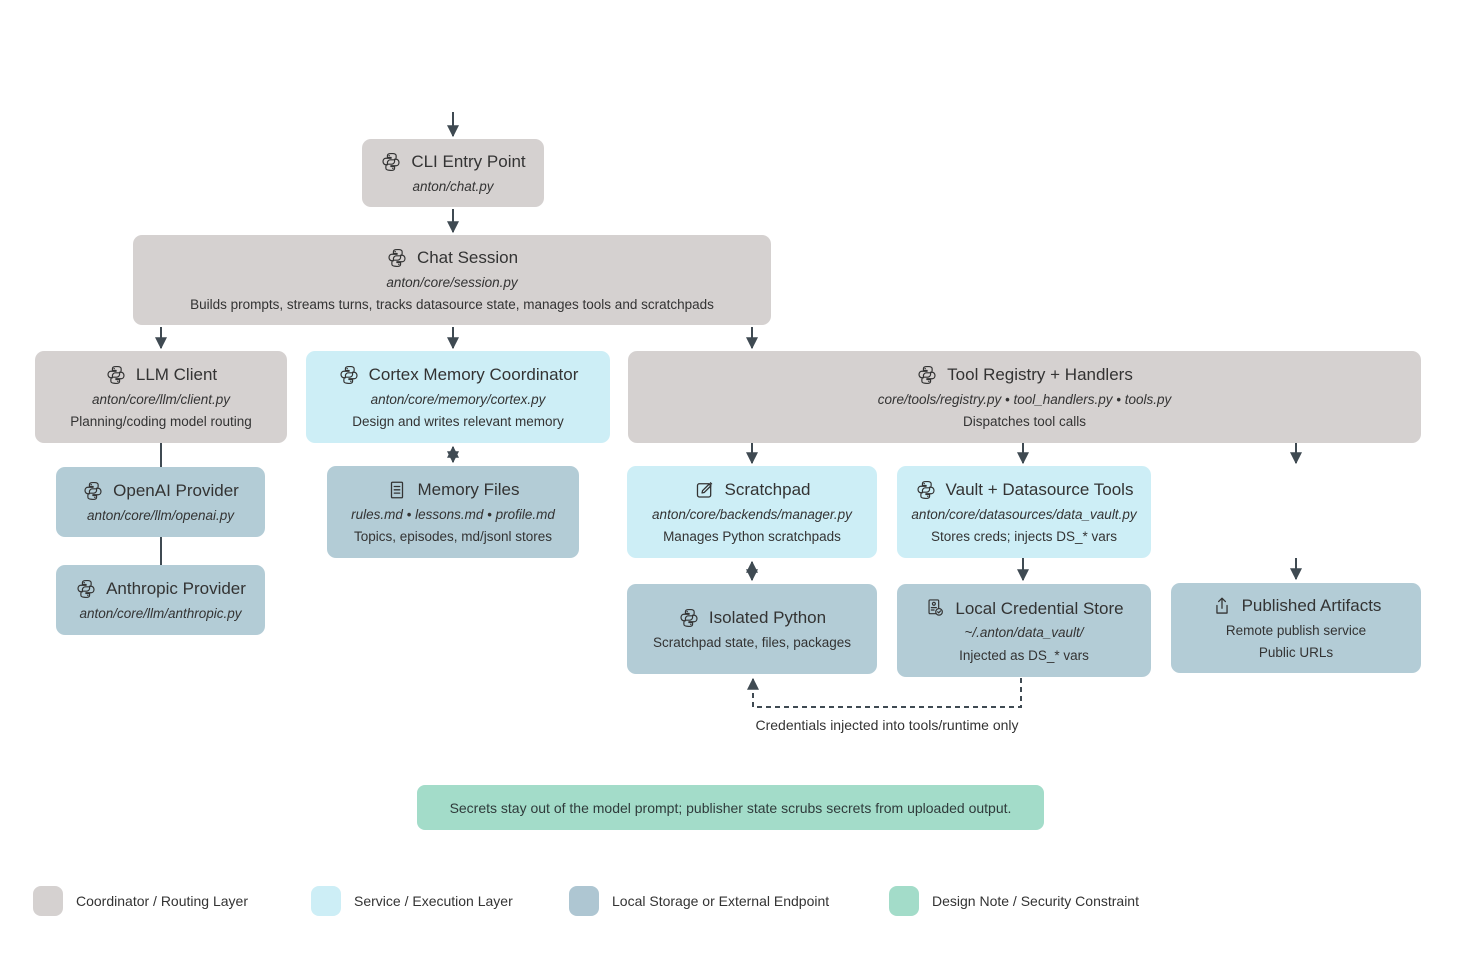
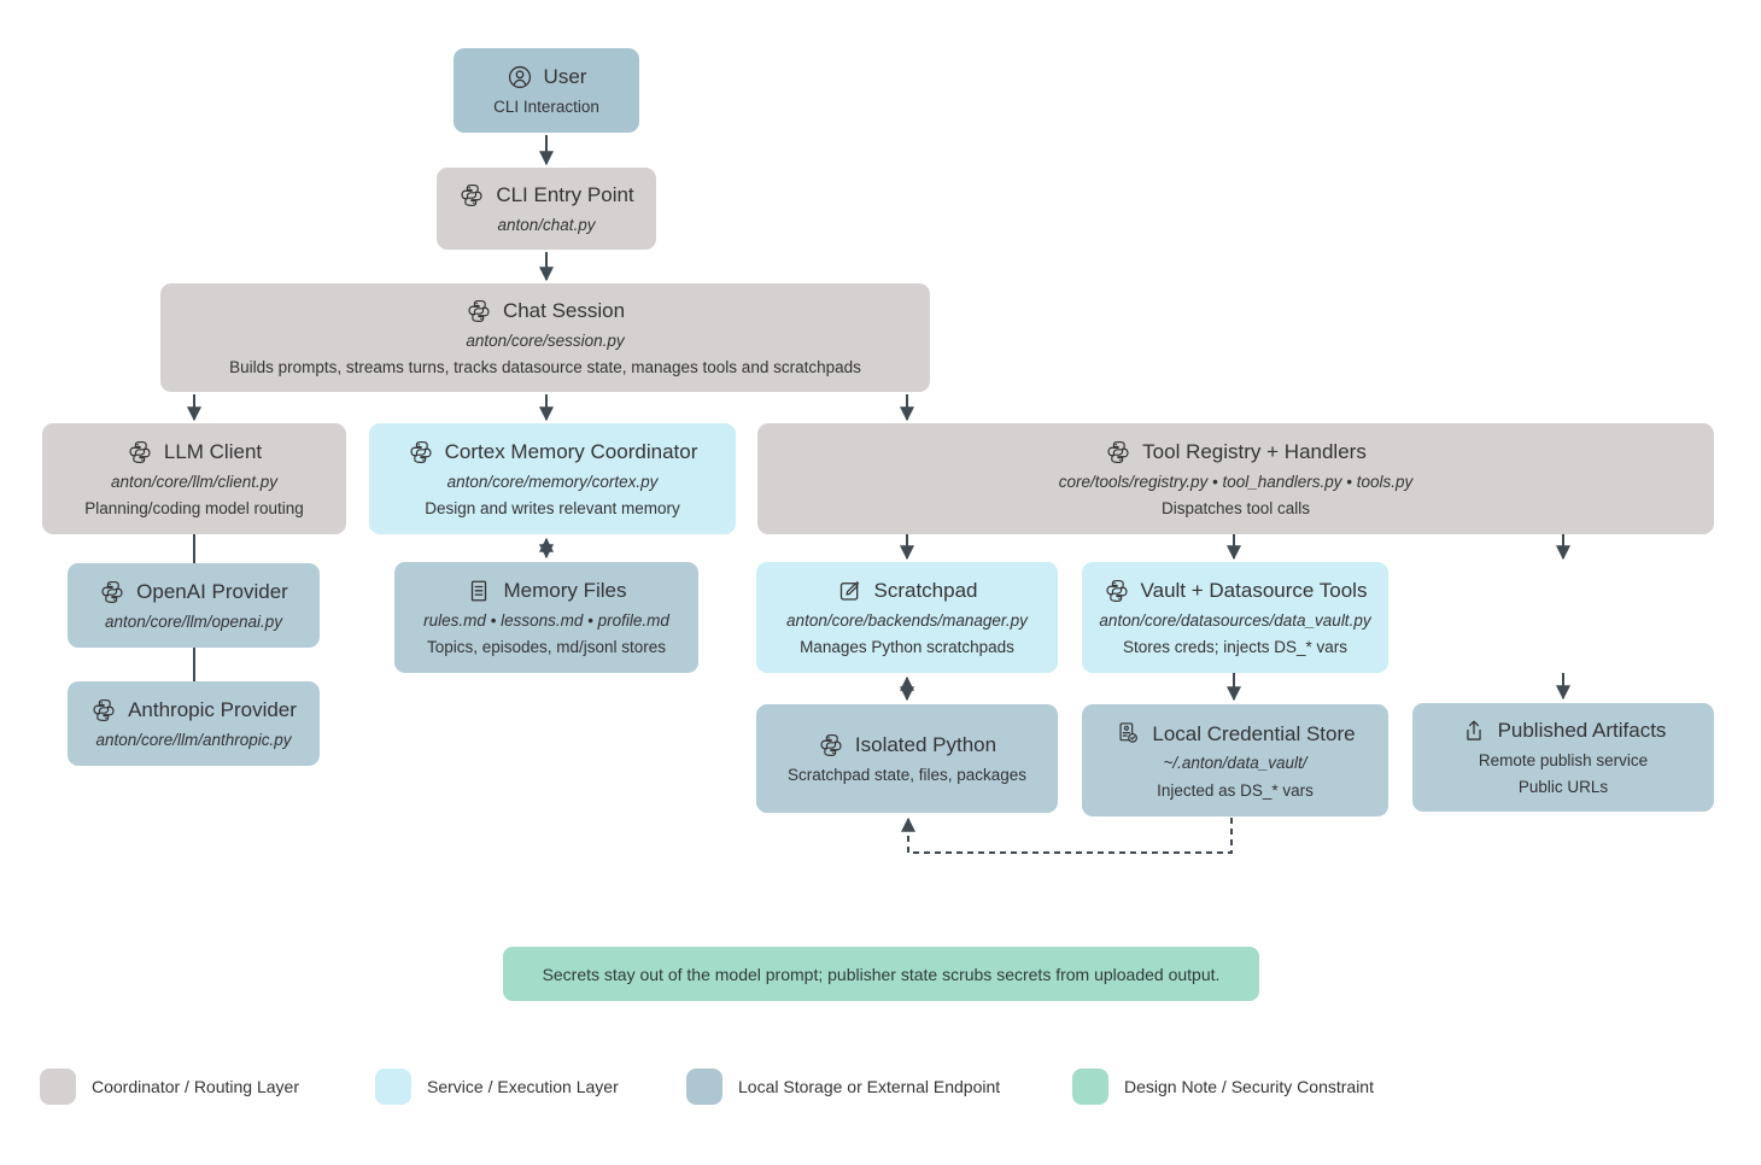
+ User
+ CLI Interaction
  CLI Entry Point
  anton/chat.py
  Chat Session
  anton/core/session.py
  Builds prompts, streams turns, tracks datasource state, manages tools and scratchpads
  LLM Client
  anton/core/llm/client.py
  Planning/coding model routing
  Cortex Memory Coordinator
  anton/core/memory/cortex.py
  Design and writes relevant memory
  Tool Registry + Handlers
  core/tools/registry.py • tool_handlers.py • tools.py
  Dispatches tool calls
  OpenAI Provider
  anton/core/llm/openai.py
  Anthropic Provider
  anton/core/llm/anthropic.py
  Memory Files
  rules.md • lessons.md • profile.md
  Topics, episodes, md/jsonl stores
  Scratchpad
  anton/core/backends/manager.py
  Manages Python scratchpads
  Vault + Datasource Tools
  anton/core/datasources/data_vault.py
  Stores creds; injects DS_* vars
  Isolated Python
  Scratchpad state, files, packages
  Local Credential Store
  ~/.anton/data_vault/
  Injected as DS_* vars
  Published Artifacts
  Remote publish service
  Public URLs
- Credentials injected into tools/runtime only
  Secrets stay out of the model prompt; publisher state scrubs secrets from uploaded output.
  Coordinator / Routing Layer
  Service / Execution Layer
  Local Storage or External Endpoint
  Design Note / Security Constraint
